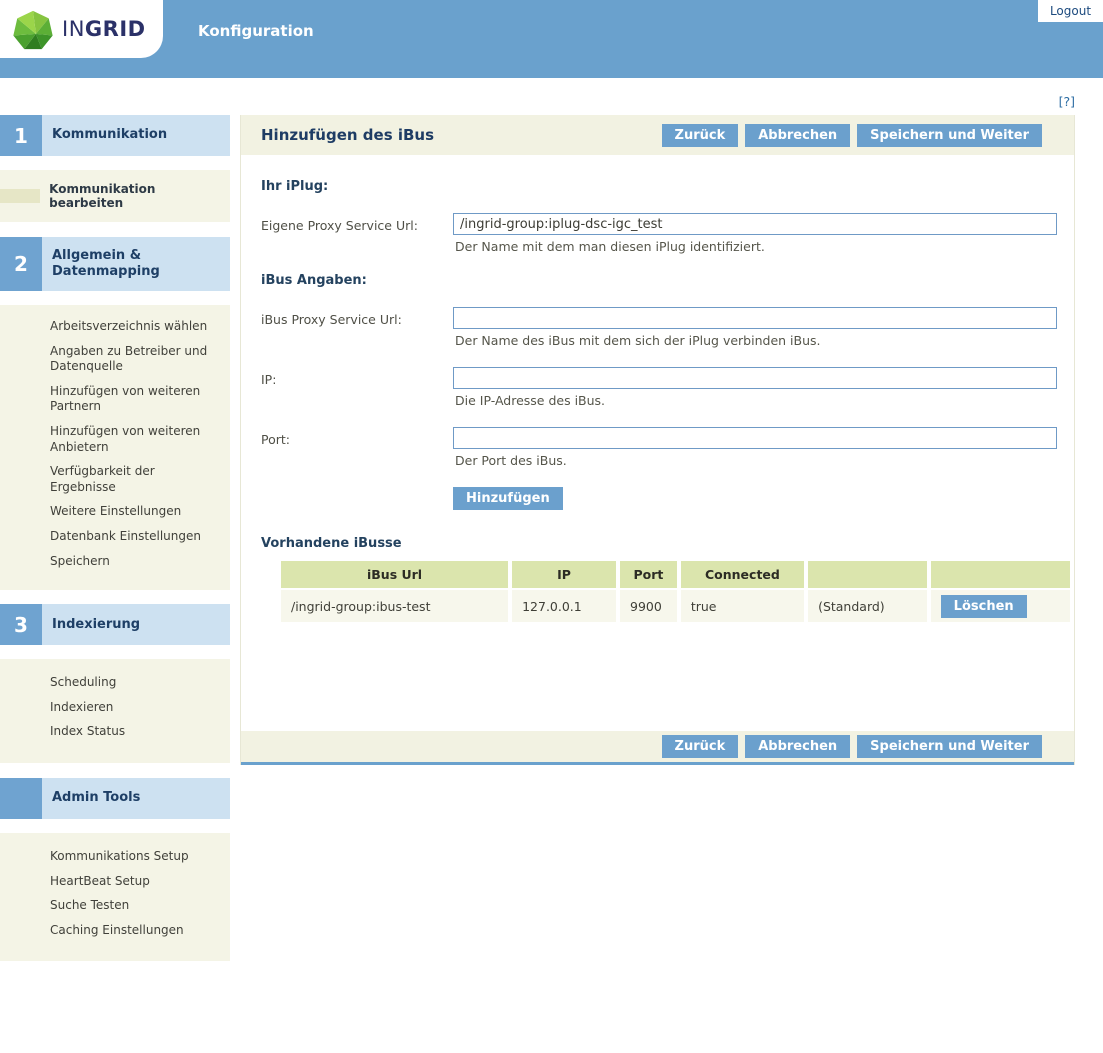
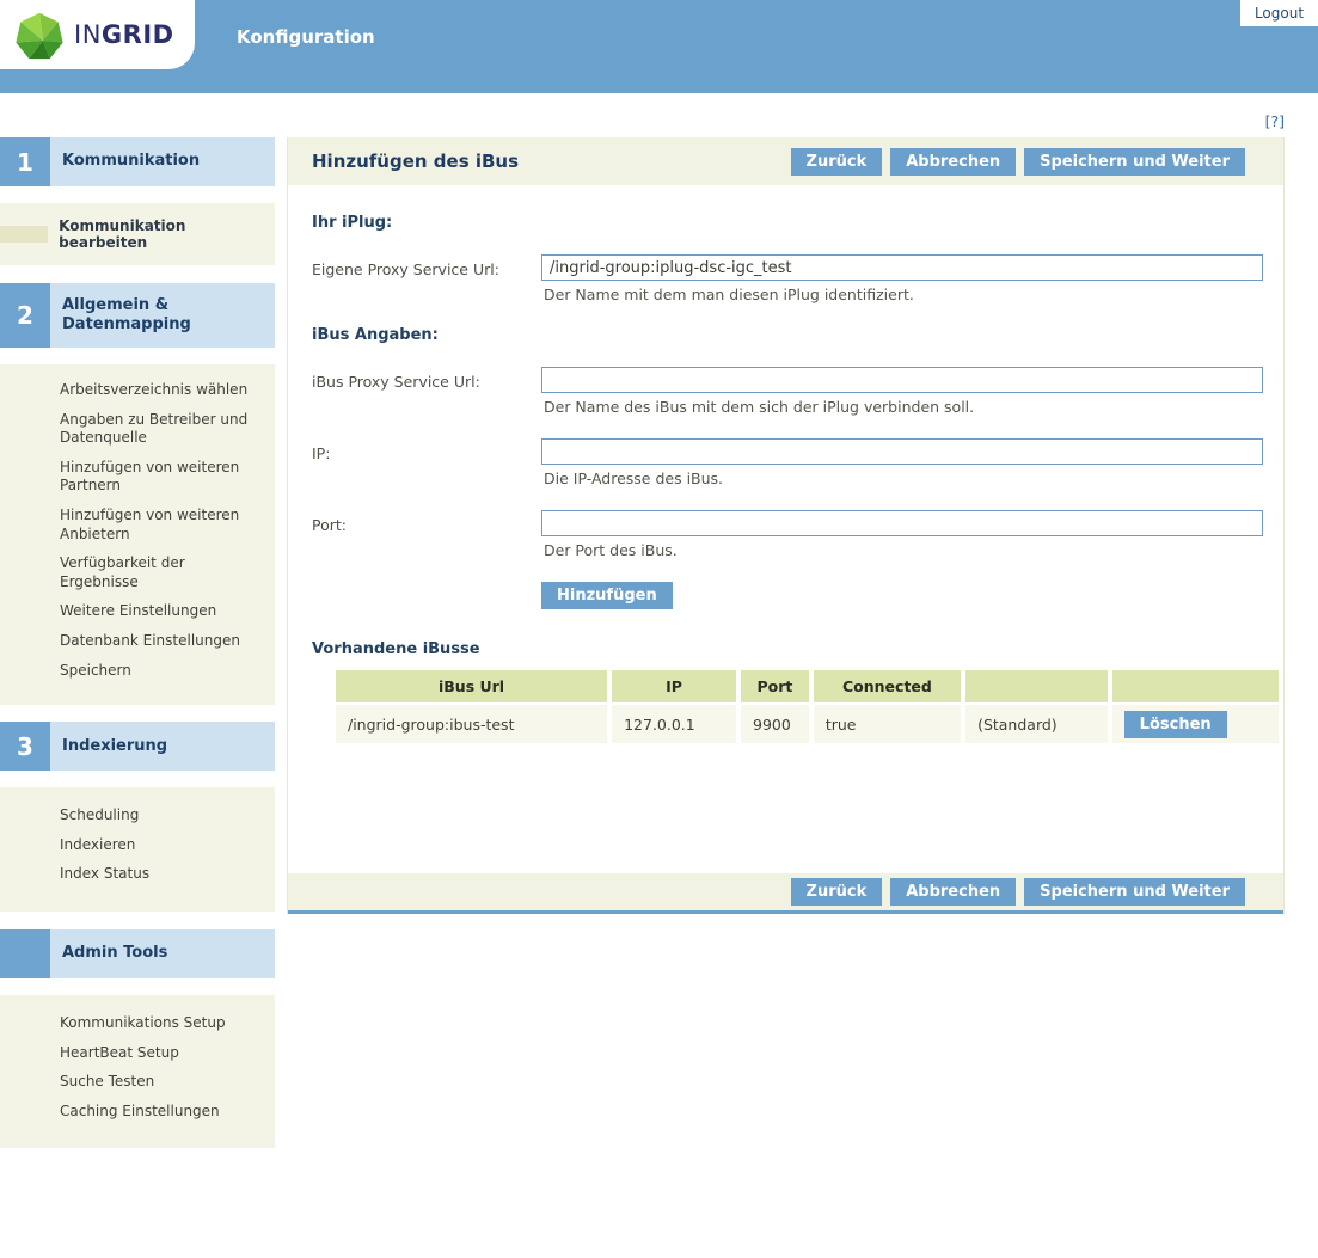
  INGRID
  Konfiguration
  Logout
  [?]
  1
  Kommunikation
  Kommunikation bearbeiten
  2
  Allgemein & Datenmapping
  Arbeitsverzeichnis wählen
  Angaben zu Betreiber und Datenquelle
  Hinzufügen von weiteren Partnern
  Hinzufügen von weiteren Anbietern
  Verfügbarkeit der Ergebnisse
  Weitere Einstellungen
  Datenbank Einstellungen
  Speichern
  3
  Indexierung
  Scheduling
  Indexieren
  Index Status
  Admin Tools
  Kommunikations Setup
  HeartBeat Setup
  Suche Testen
  Caching Einstellungen
  Hinzufügen des iBus
  Zurück
  Abbrechen
  Speichern und Weiter
  Ihr iPlug:
  Eigene Proxy Service Url:
  /ingrid-group:iplug-dsc-igc_test
  Der Name mit dem man diesen iPlug identifiziert.
  iBus Angaben:
  iBus Proxy Service Url:
- Der Name des iBus mit dem sich der iPlug verbinden iBus.
+ Der Name des iBus mit dem sich der iPlug verbinden soll.
  IP:
  Die IP-Adresse des iBus.
  Port:
  Der Port des iBus.
  Hinzufügen
  Vorhandene iBusse
  iBus Url	IP	Port	Connected
  /ingrid-group:ibus-test	127.0.0.1	9900	true	(Standard)	Löschen
  Zurück
  Abbrechen
  Speichern und Weiter
